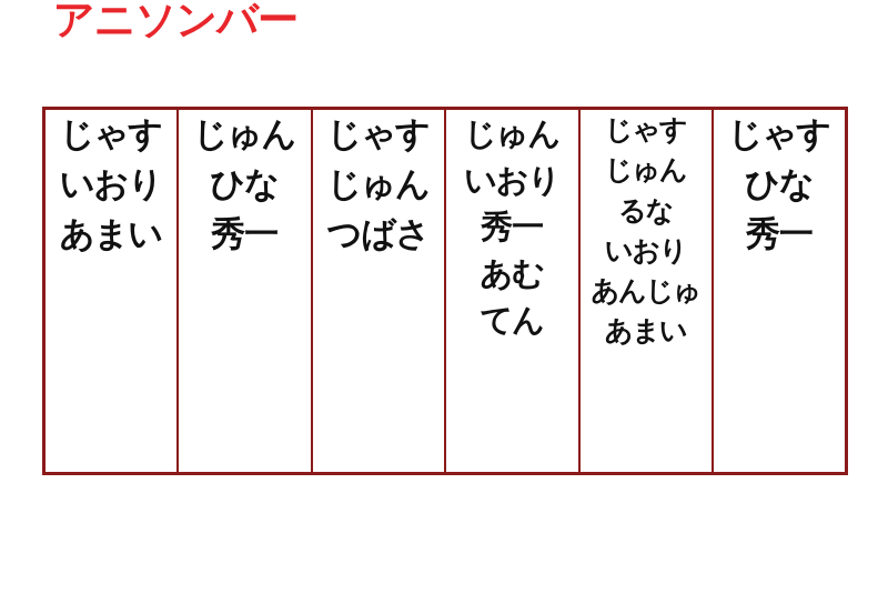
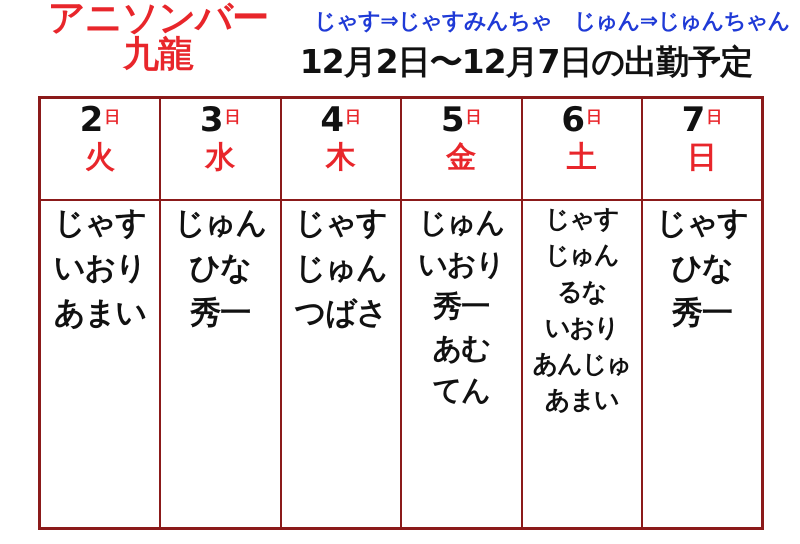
  アニソンバー
+ 九龍
+ じゃす⇒じゃすみんちゃ じゅん⇒じゅんちゃん
+ 12月2日〜12月7日の出勤予定
+ 2日 火	3日 水	4日 木	5日 金	6日 土	7日 日
  じゃす いおり あまい	じゅん ひな 秀一	じゃす じゅん つばさ	じゅん いおり 秀一 あむ てん	じゃす じゅん るな いおり あんじゅ あまい	じゃす ひな 秀一
